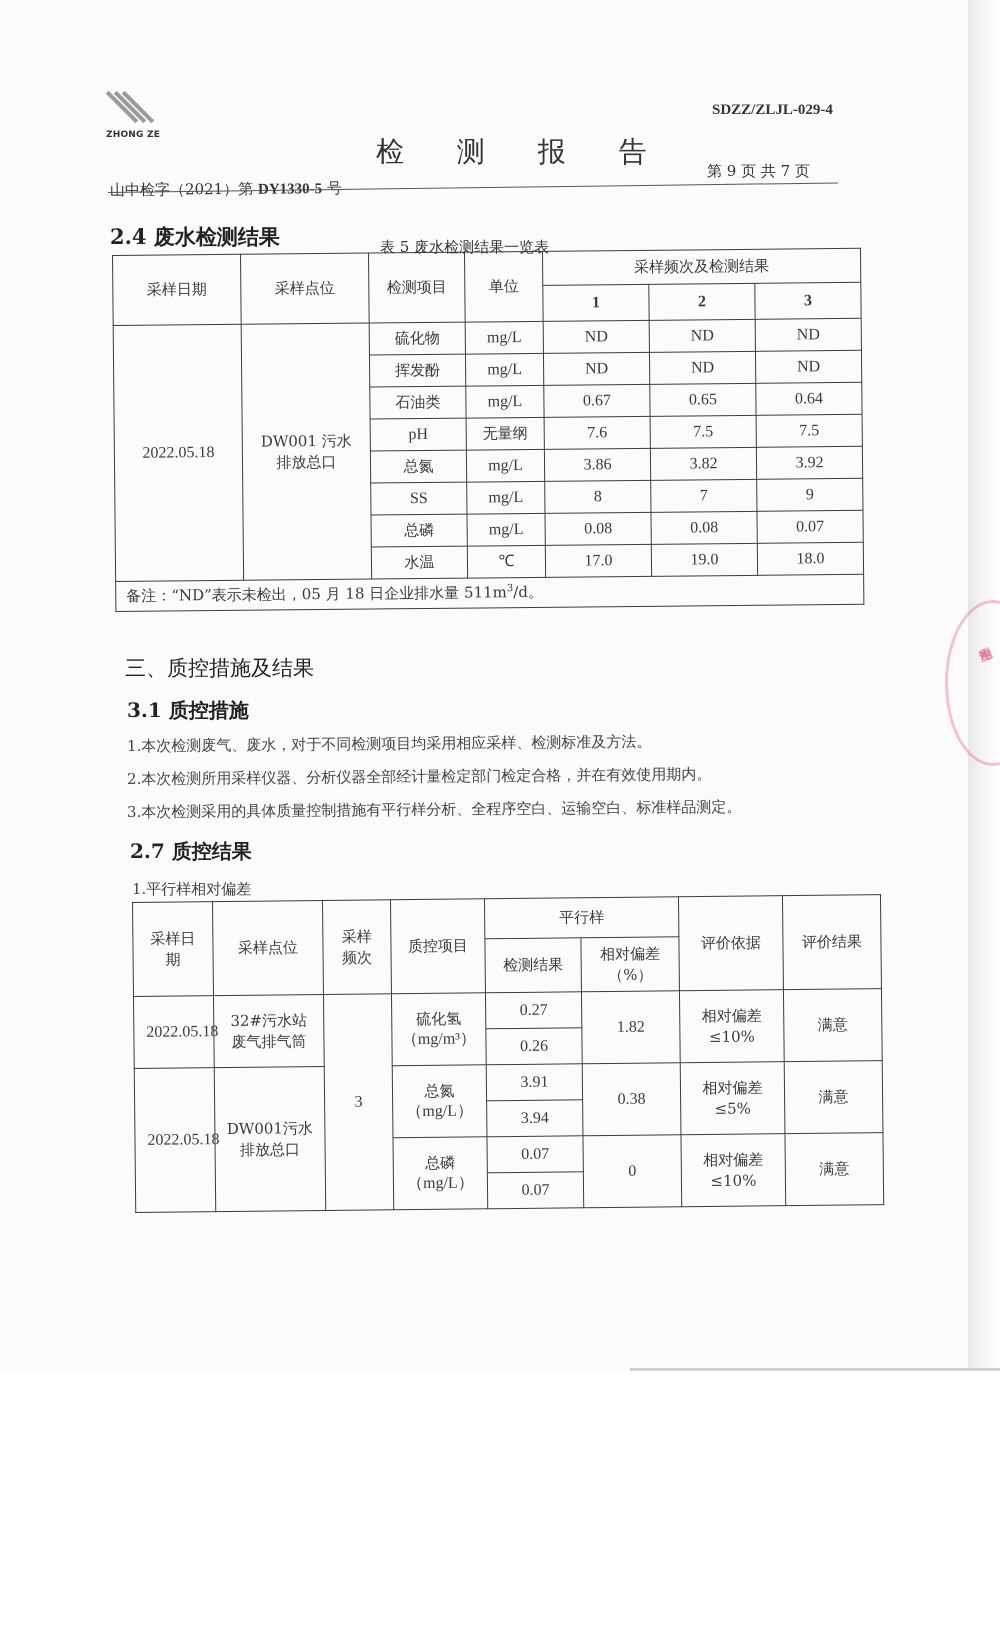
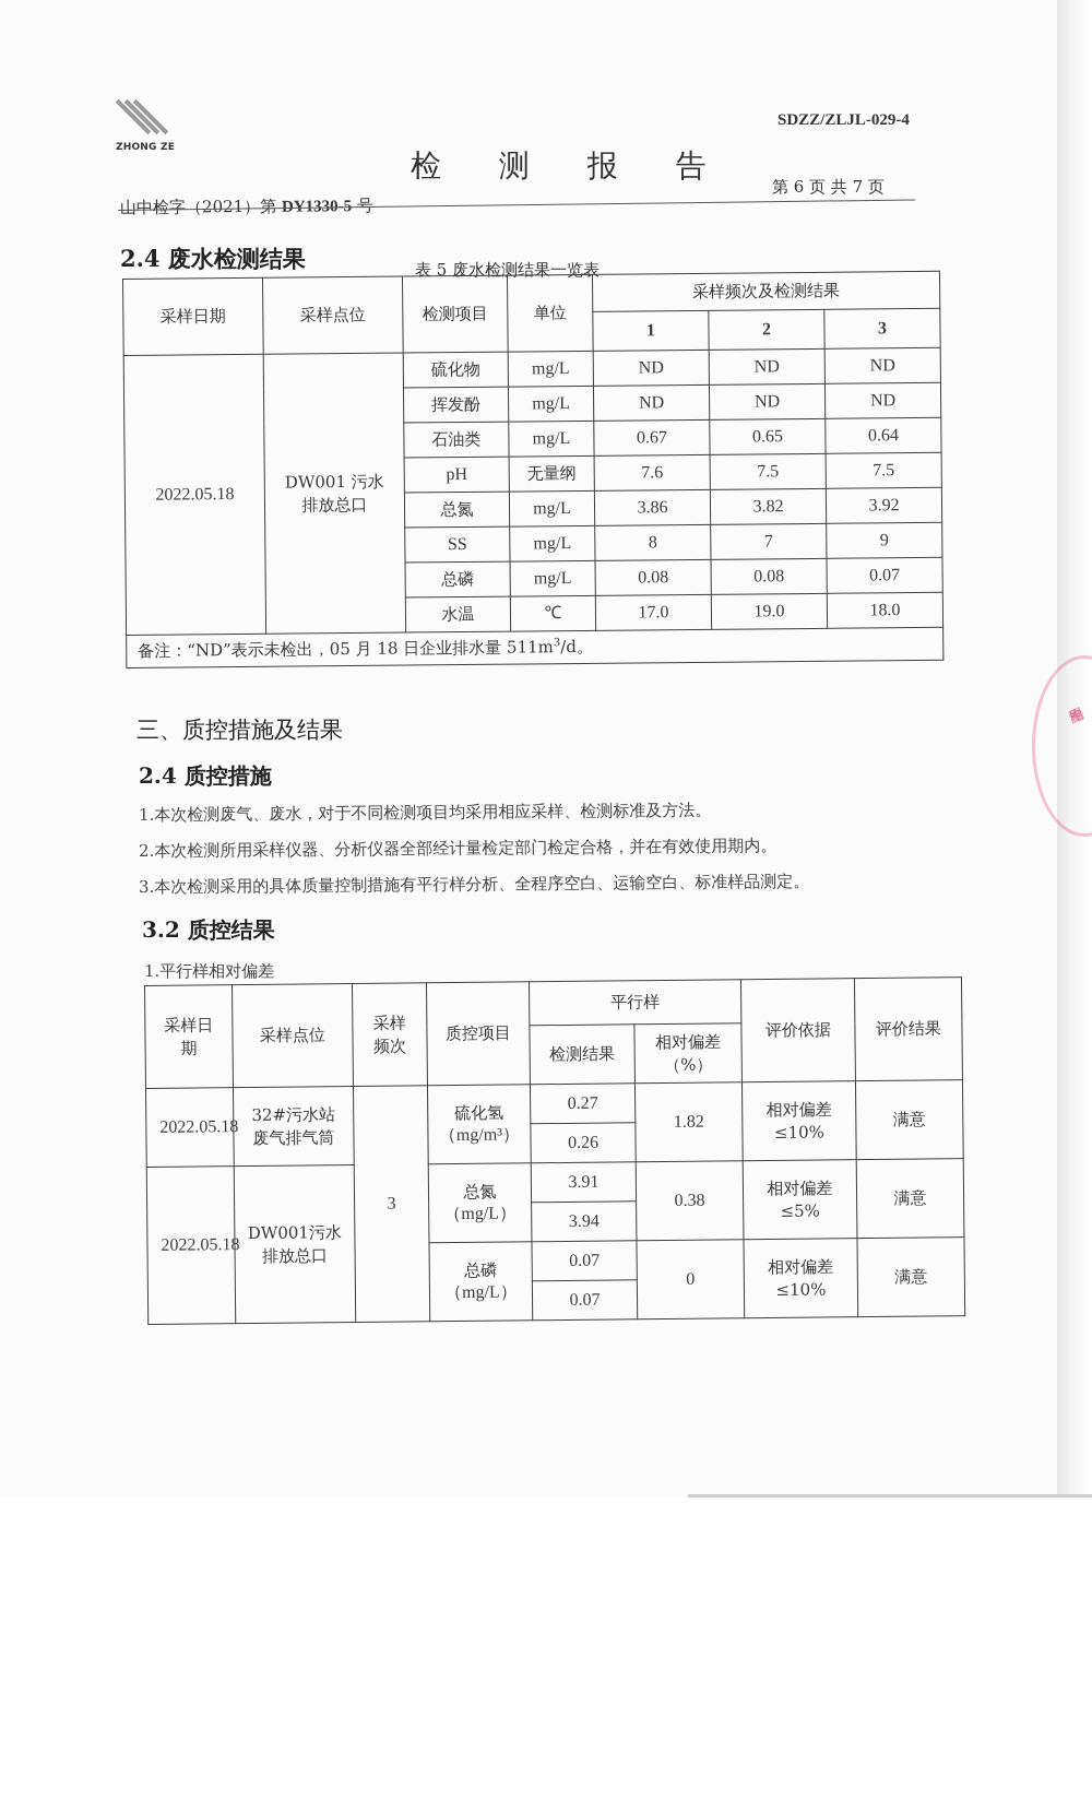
  ZHONG ZE
  SDZZ/ZLJL-029-4
  检 测 报 告
  山中检字（2021）第 DY1330-5 号
- 第 9 页 共 7 页
+ 第 6 页 共 7 页
  2.4 废水检测结果
  表 5 废水检测结果一览表
  采样日期	采样点位	检测项目	单位	采样频次及检测结果
  1	2	3
  2022.05.18	DW001 污水排放总口	硫化物	mg/L	ND	ND	ND
  挥发酚	mg/L	ND	ND	ND
  石油类	mg/L	0.67	0.65	0.64
  pH	无量纲	7.6	7.5	7.5
  总氮	mg/L	3.86	3.82	3.92
  SS	mg/L	8	7	9
  总磷	mg/L	0.08	0.08	0.07
  水温	℃	17.0	19.0	18.0
  备注：“ND”表示未检出，05 月 18 日企业排水量 511m3/d。
  三、质控措施及结果
- 3.1 质控措施
+ 2.4 质控措施
  1.本次检测废气、废水，对于不同检测项目均采用相应采样、检测标准及方法。
  2.本次检测所用采样仪器、分析仪器全部经计量检定部门检定合格，并在有效使用期内。
  3.本次检测采用的具体质量控制措施有平行样分析、全程序空白、运输空白、标准样品测定。
- 2.7 质控结果
+ 3.2 质控结果
  1.平行样相对偏差
  采样日期	采样点位	采样频次	质控项目	平行样	评价依据	评价结果
  检测结果	相对偏差（%）
  2022.05.18	32#污水站废气排气筒	3	硫化氢 （mg/m³）	0.27	1.82	相对偏差≤10%	满意
  0.26
  2022.05.18	DW001污水排放总口	总氮 （mg/L）	3.91	0.38	相对偏差≤5%	满意
  3.94
  总磷 （mg/L）	0.07	0	相对偏差≤10%	满意
  0.07
